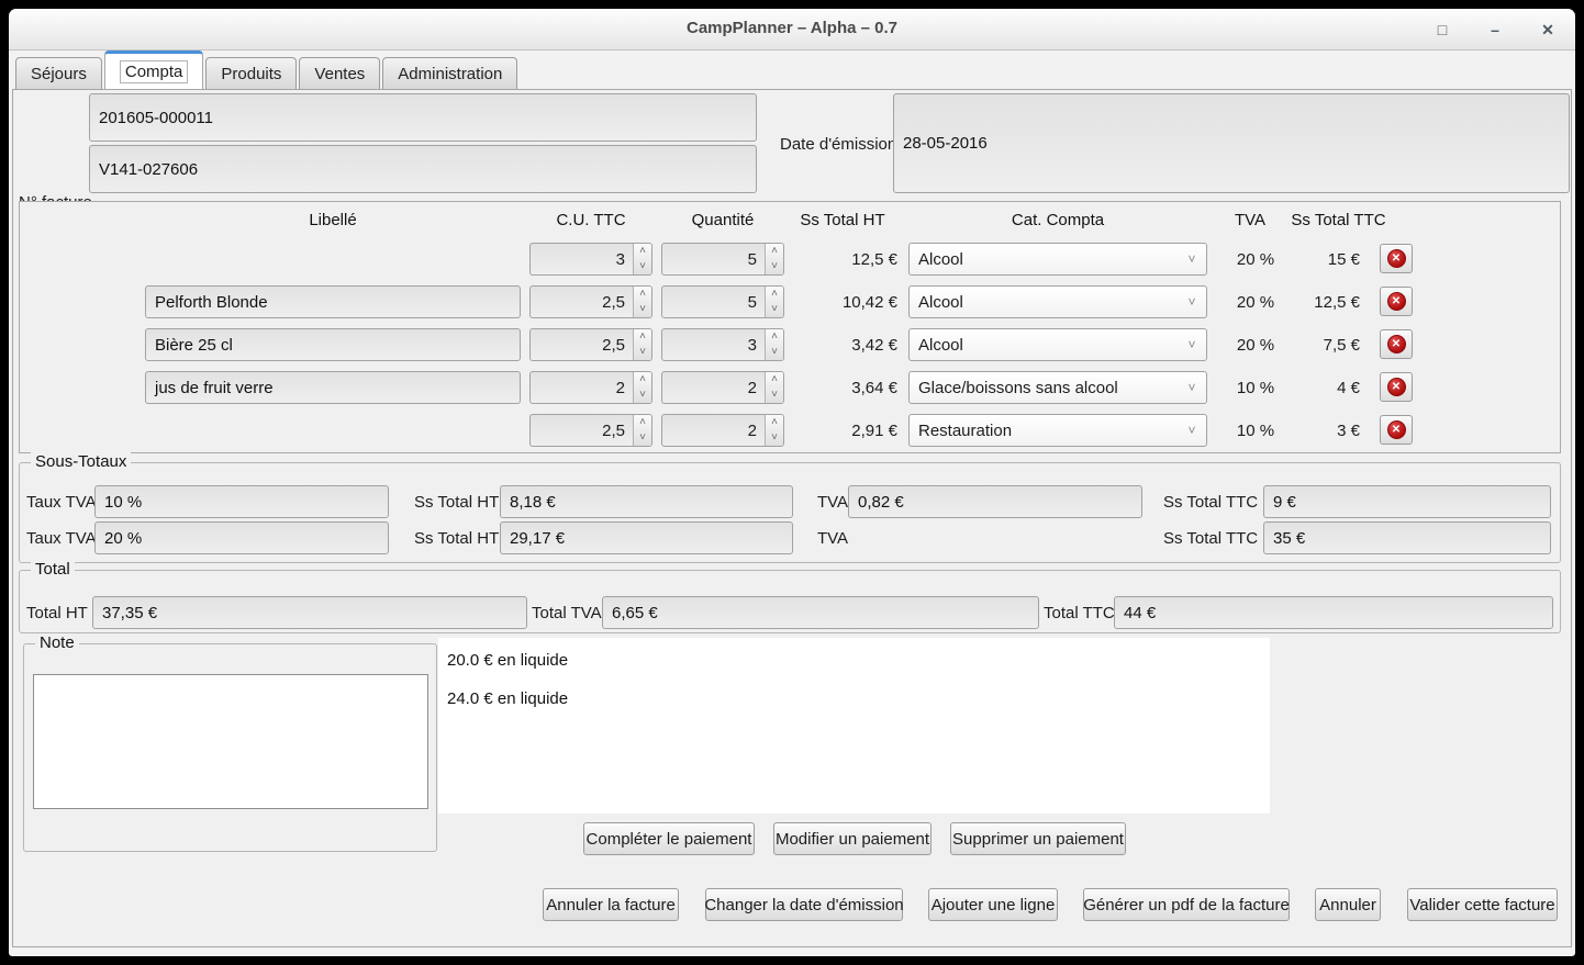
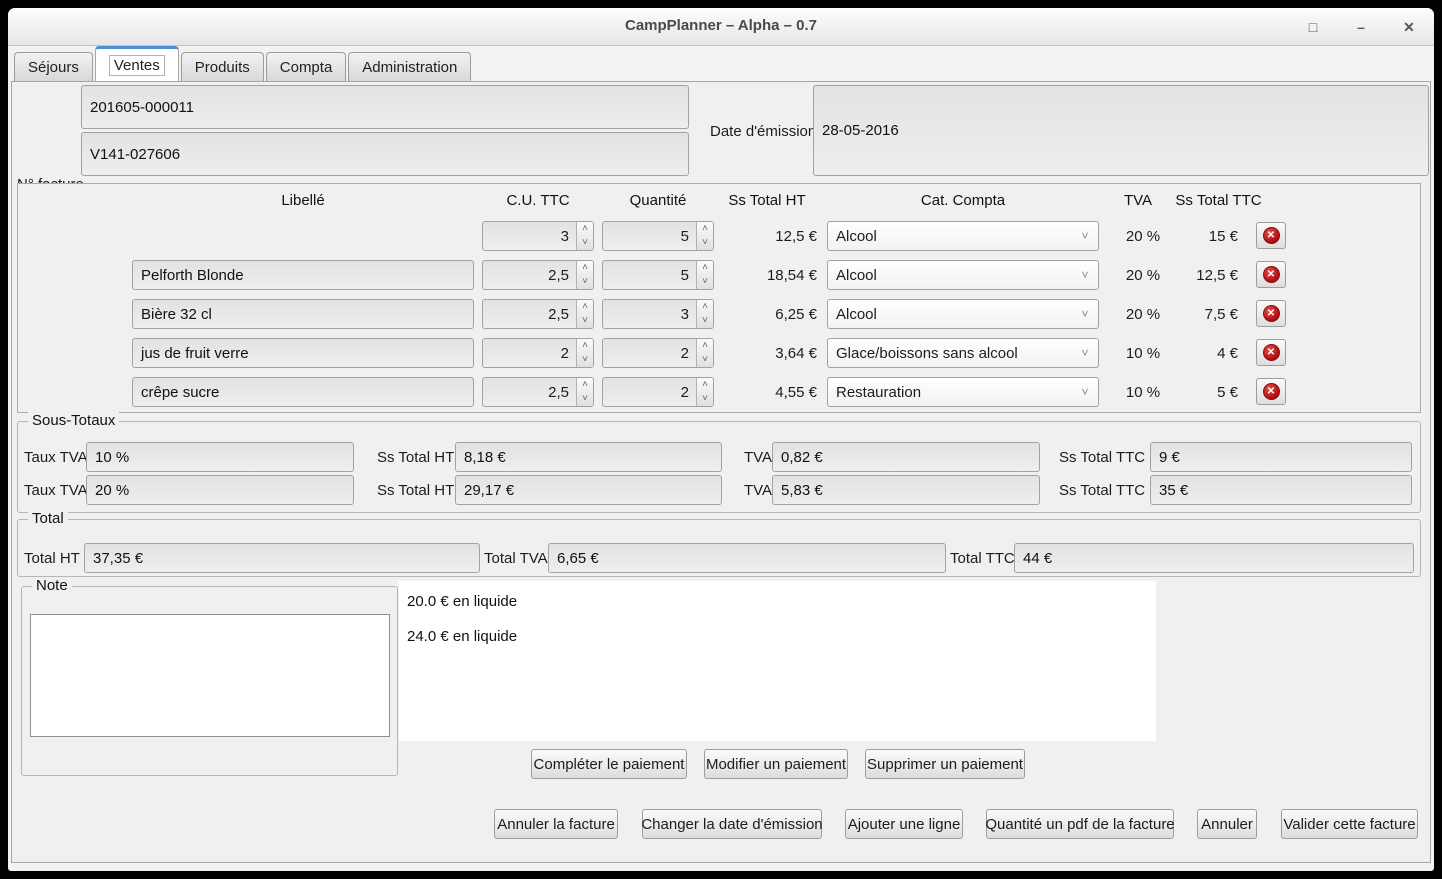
  CampPlanner – Alpha – 0.7
  □
  –
  ✕
  Séjours
- Compta
+ Ventes
  Produits
- Ventes
+ Compta
  Administration
  201605-000011
  V141-027606
  Date d'émissio
  28-05-2016
  Libellé
  C.U. TTC
  Quantité
  Ss Total HT
  Cat. Compta
  TVA
  Ss Total TTC
  3
  ˄
  ˅
  5
  ˄
  ˅
  12,5 €
  Alcool
  ˅
  20 %
  15 €
  ✕
  Pelforth Blonde
  2,5
  ˄
  ˅
  5
  ˄
  ˅
- 10,42 €
+ 18,54 €
  Alcool
  ˅
  20 %
  12,5 €
  ✕
- Bière 25 cl
+ Bière 32 cl
  2,5
  ˄
  ˅
  3
  ˄
  ˅
- 3,42 €
+ 6,25 €
  Alcool
  ˅
  20 %
  7,5 €
  ✕
  jus de fruit verre
  2
  ˄
  ˅
  2
  ˄
  ˅
  3,64 €
  Glace/boissons sans alcool
  ˅
  10 %
  4 €
  ✕
+ crêpe sucre
  2,5
  ˄
  ˅
  2
  ˄
  ˅
- 2,91 €
+ 4,55 €
  Restauration
  ˅
  10 %
- 3 €
+ 5 €
  ✕
  Sous-Totaux
  Taux TVA
  10 %
  Ss Total HT
  8,18 €
  TVA
  0,82 €
  Ss Total TTC
  9 €
  Taux TVA
  20 %
  Ss Total HT
  29,17 €
  TVA
+ 5,83 €
  Ss Total TTC
  35 €
  Total
  Total HT
  37,35 €
  Total TVA
  6,65 €
  Total TTC
  44 €
  Note
  20.0 € en liquide
  24.0 € en liquide
  Compléter le paiement
  Modifier un paiement
  Supprimer un paiement
  Annuler la facture
  Changer la date d'émission
  Ajouter une ligne
- Générer un pdf de la facture
+ Quantité un pdf de la facture
  Annuler
  Valider cette facture
